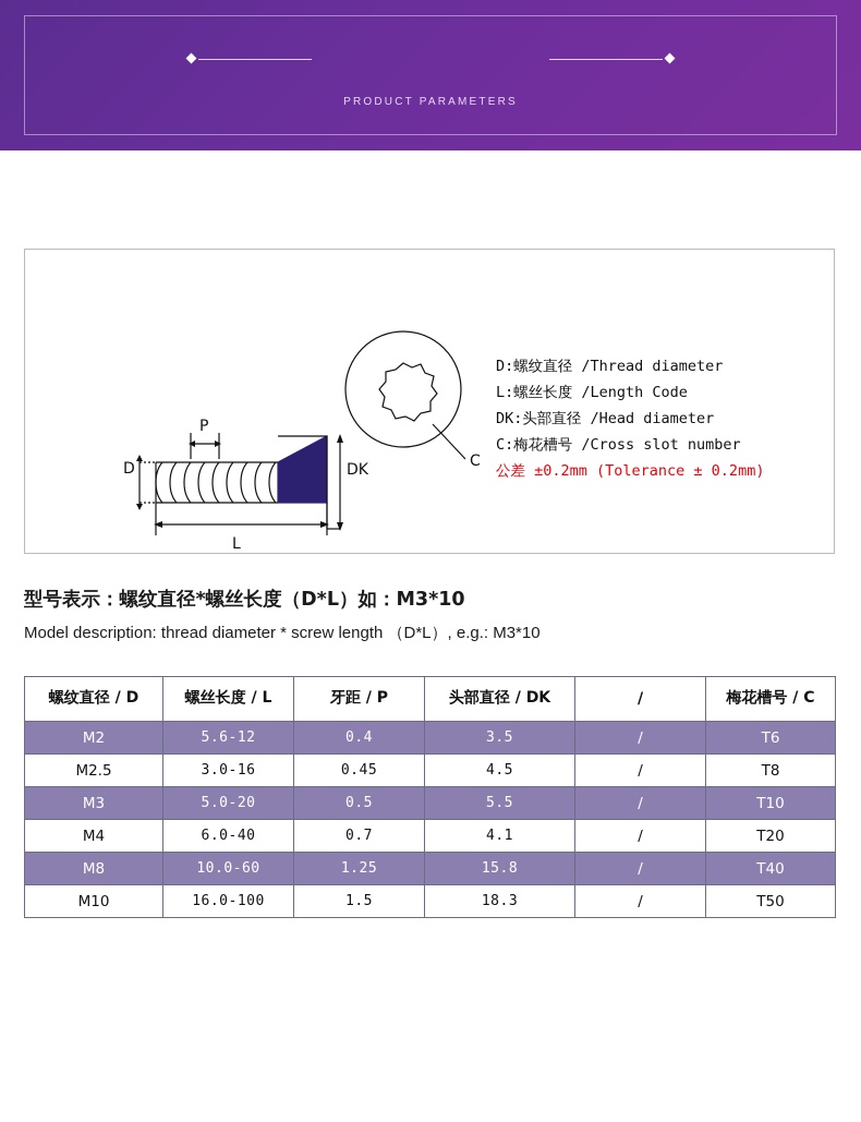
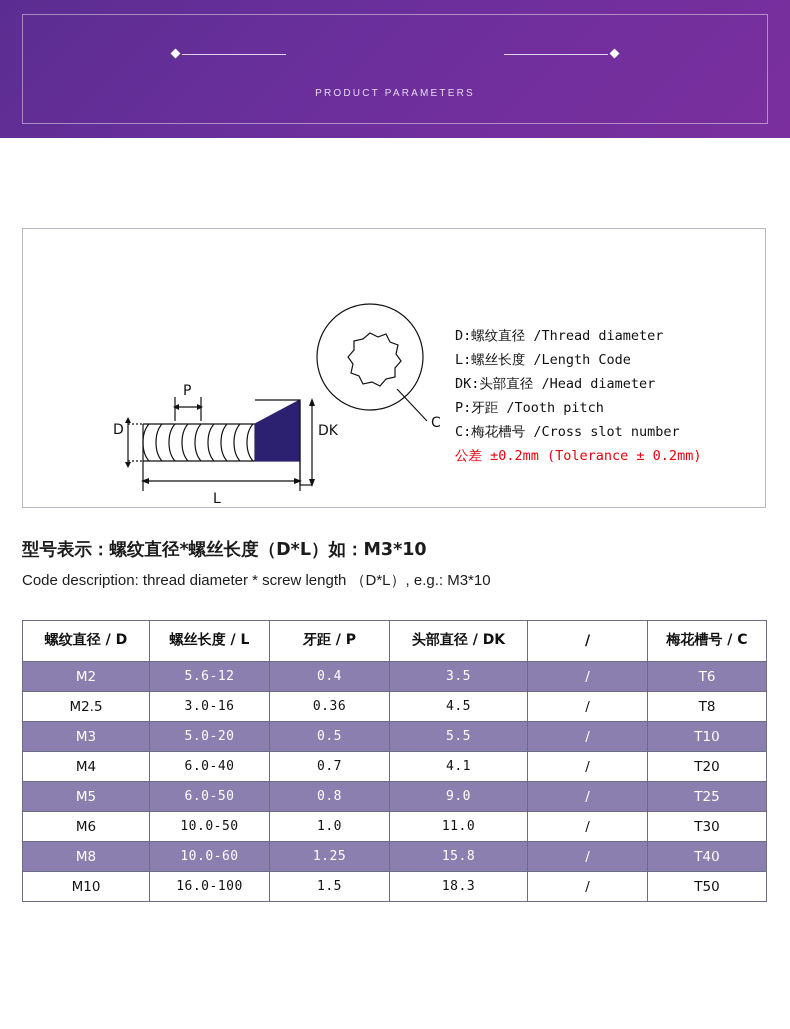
  PRODUCT PARAMETERS
  D
  P
  DK
  L
  C
  D:螺纹直径 /Thread diameter
  L:螺丝长度 /Length Code
  DK:头部直径 /Head diameter
+ P:牙距 /Tooth pitch
  C:梅花槽号 /Cross slot number
  公差 ±0.2mm (Tolerance ± 0.2mm)
  型号表示：螺纹直径*螺丝长度（D*L）如：M3*10
- Model description: thread diameter * screw length （D*L）, e.g.: M3*10
+ Code description: thread diameter * screw length （D*L）, e.g.: M3*10
  螺纹直径 / D	螺丝长度 / L	牙距 / P	头部直径 / DK	/	梅花槽号 / C
  M2	5.6-12	0.4	3.5	/	T6
- M2.5	3.0-16	0.45	4.5	/	T8
+ M2.5	3.0-16	0.36	4.5	/	T8
  M3	5.0-20	0.5	5.5	/	T10
  M4	6.0-40	0.7	4.1	/	T20
+ M5	6.0-50	0.8	9.0	/	T25
+ M6	10.0-50	1.0	11.0	/	T30
  M8	10.0-60	1.25	15.8	/	T40
  M10	16.0-100	1.5	18.3	/	T50
